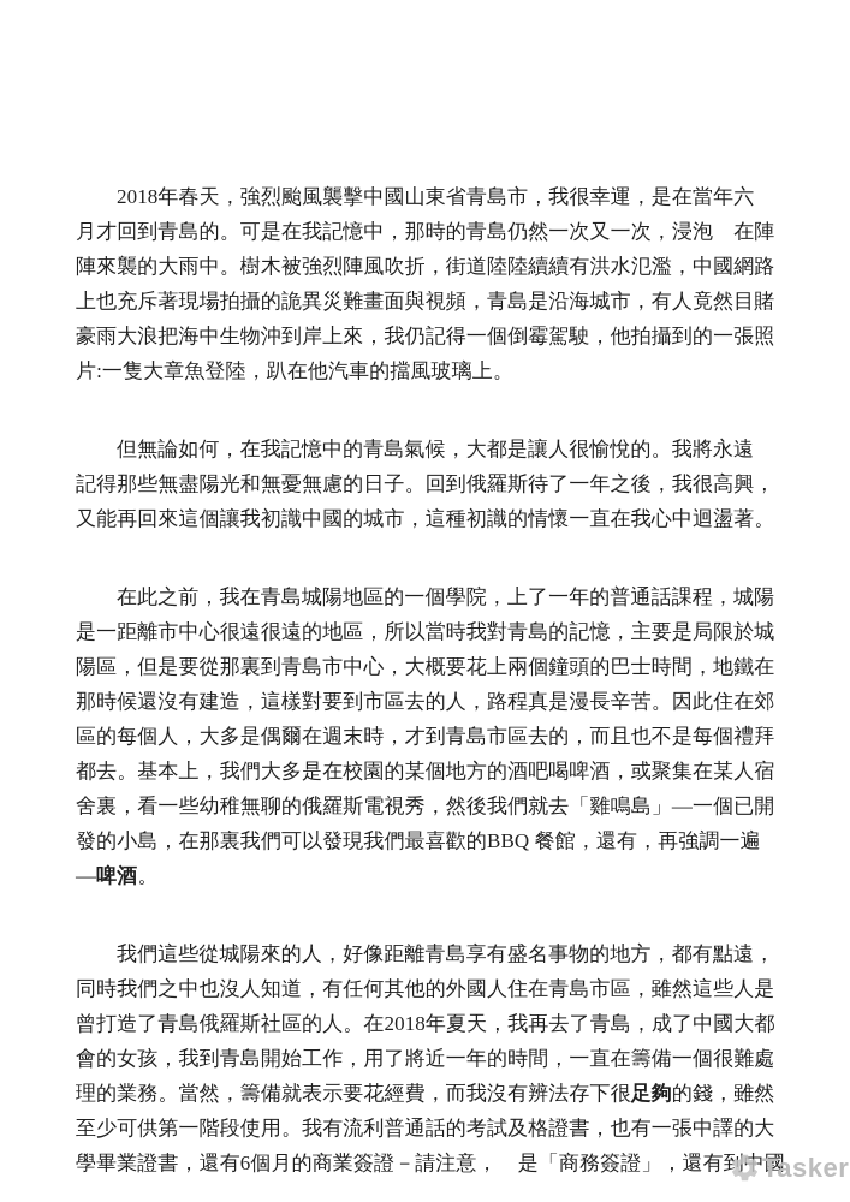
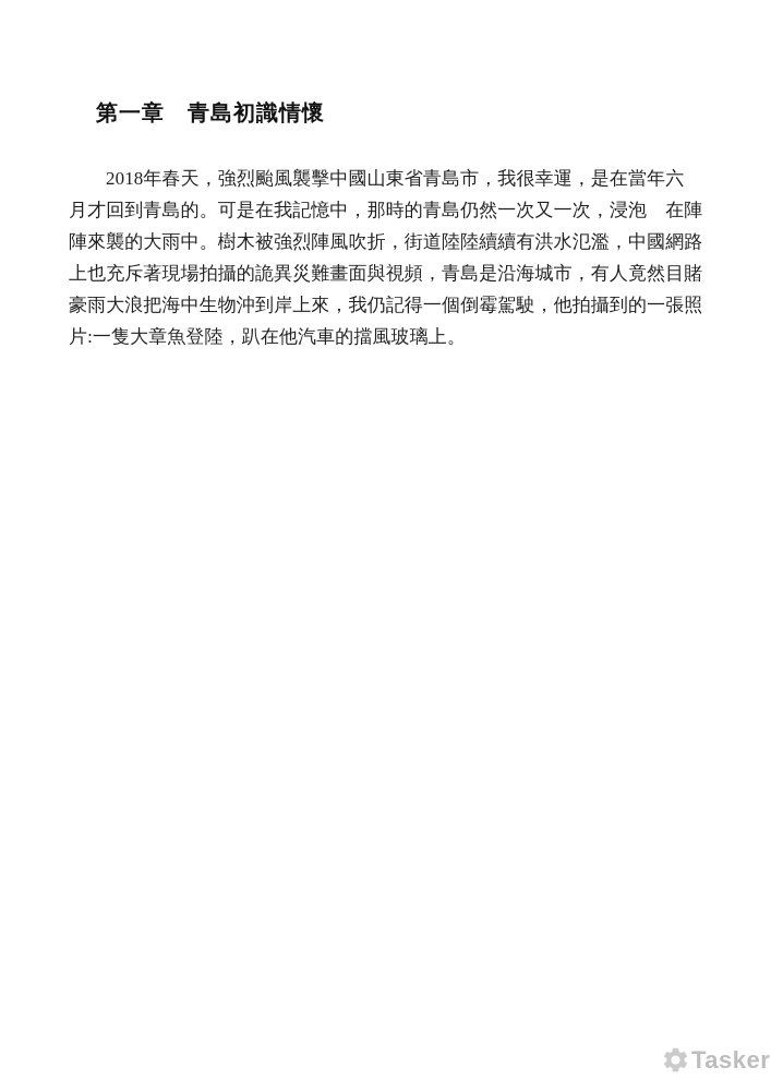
+ 第一章 青島初識情懷
  2018年春天，強烈颱風襲擊中國山東省青島市，我很幸運，是在當年六
  月才回到青島的。可是在我記憶中，那時的青島仍然一次又一次，浸泡 在陣
  陣來襲的大雨中。樹木被強烈陣風吹折，街道陸陸續續有洪水氾濫，中國網路
  上也充斥著現場拍攝的詭異災難畫面與視頻，青島是沿海城市，有人竟然目賭
  豪雨大浪把海中生物沖到岸上來，我仍記得一個倒霉駕駛，他拍攝到的一張照
  片:一隻大章魚登陸，趴在他汽車的擋風玻璃上。
- 但無論如何，在我記憶中的青島氣候，大都是讓人很愉悅的。我將永遠
- 記得那些無盡陽光和無憂無慮的日子。回到俄羅斯待了一年之後，我很高興，
- 又能再回來這個讓我初識中國的城市，這種初識的情懷一直在我心中迴盪著。
- 在此之前，我在青島城陽地區的一個學院，上了一年的普通話課程，城陽
- 是一距離市中心很遠很遠的地區，所以當時我對青島的記憶，主要是局限於城
- 陽區，但是要從那裏到青島市中心，大概要花上兩個鐘頭的巴士時間，地鐵在
- 那時候還沒有建造，這樣對要到市區去的人，路程真是漫長辛苦。因此住在郊
- 區的每個人，大多是偶爾在週末時，才到青島市區去的，而且也不是每個禮拜
- 都去。基本上，我們大多是在校園的某個地方的酒吧喝啤酒，或聚集在某人宿
- 舍裏，看一些幼稚無聊的俄羅斯電視秀，然後我們就去「雞鳴島」—一個已開
- 發的小島，在那裏我們可以發現我們最喜歡的BBQ 餐館，還有，再強調一遍
- —啤酒。
- 我們這些從城陽來的人，好像距離青島享有盛名事物的地方，都有點遠，
- 同時我們之中也沒人知道，有任何其他的外國人住在青島市區，雖然這些人是
- 曾打造了青島俄羅斯社區的人。在2018年夏天，我再去了青島，成了中國大都
- 會的女孩，我到青島開始工作，用了將近一年的時間，一直在籌備一個很難處
- 理的業務。當然，籌備就表示要花經費，而我沒有辨法存下很足夠的錢，雖然
- 至少可供第一階段使用。我有流利普通話的考試及格證書，也有一張中譯的大
- 學畢業證書，還有6個月的商業簽證－請注意， 是「商務簽證」，還有到中國
  Tasker
